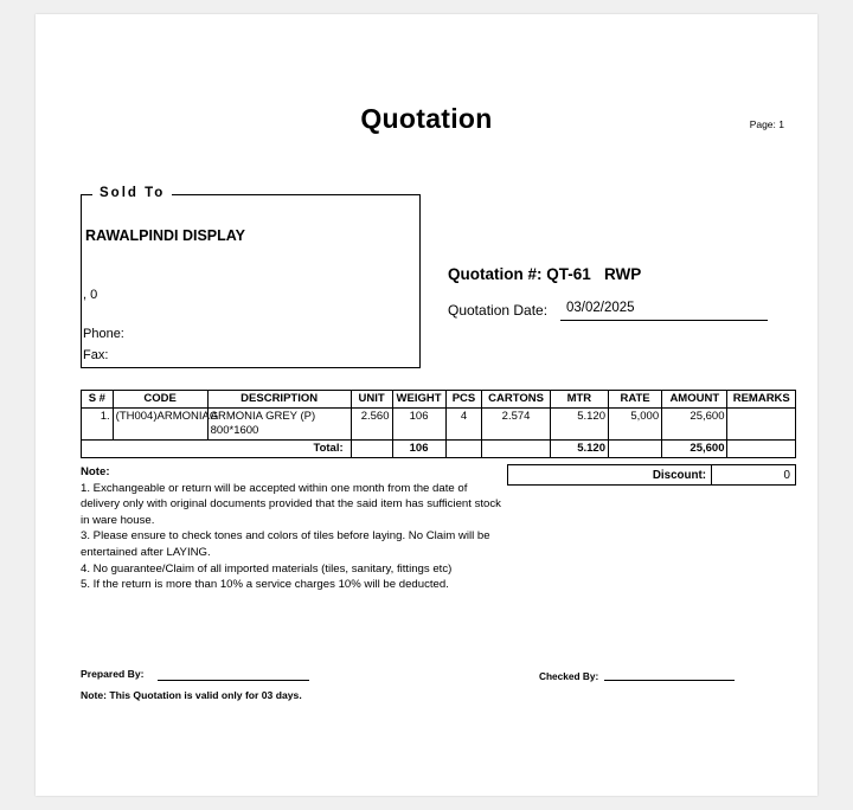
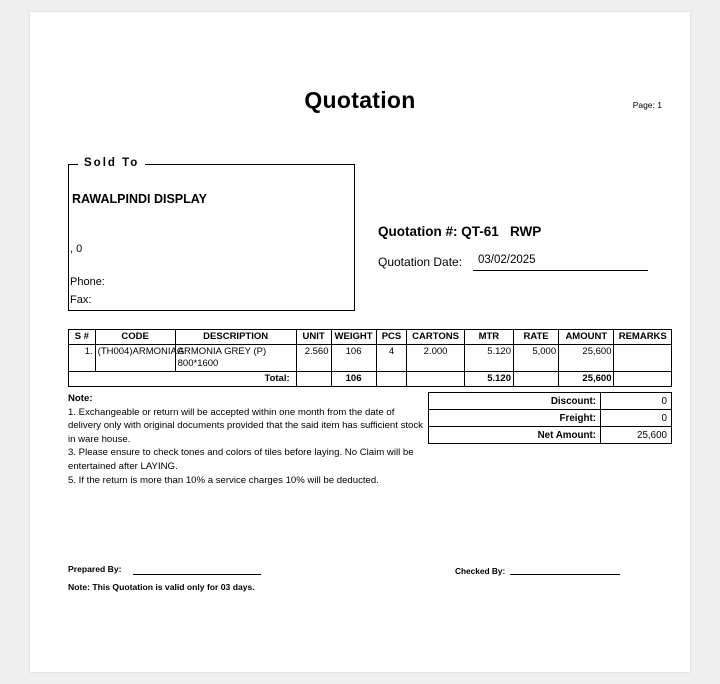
  Quotation
  Page: 1
  Sold To
  RAWALPINDI DISPLAY
  , 0
  Phone:
  Fax:
  Quotation #: QT-61 RWP
  Quotation Date:
  03/02/2025
  S #	CODE	DESCRIPTION	UNIT	WEIGHT	PCS	CARTONS	MTR	RATE	AMOUNT	REMARKS
- 1.	(TH004)ARMONIA	ARMONIA GREY (P) 800*1600	2.560	106	4	2.574	5.120	5,000	25,600
+ 1.	(TH004)ARMONIA	ARMONIA GREY (P) 800*1600	2.560	106	4	2.000	5.120	5,000	25,600
  Total:		106			5.120		25,600
  Note:
  1. Exchangeable or return will be accepted within one month from the date of
  delivery only with original documents provided that the said item has sufficient stock in ware house.
  3. Please ensure to check tones and colors of tiles before laying. No Claim will be entertained after LAYING.
- 4. No guarantee/Claim of all imported materials (tiles, sanitary, fittings etc)
  5. If the return is more than 10% a service charges 10% will be deducted.
  Discount:	0
+ Freight:	0
+ Net Amount:	25,600
  Prepared By:
  Checked By:
  Note: This Quotation is valid only for 03 days.
